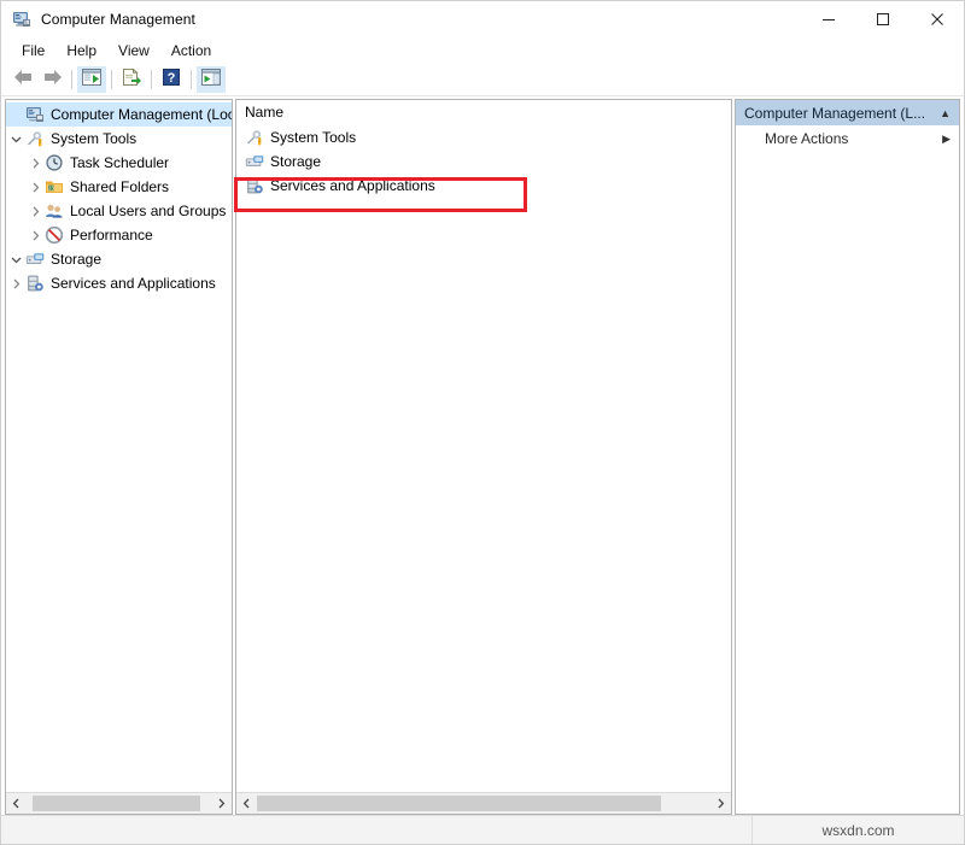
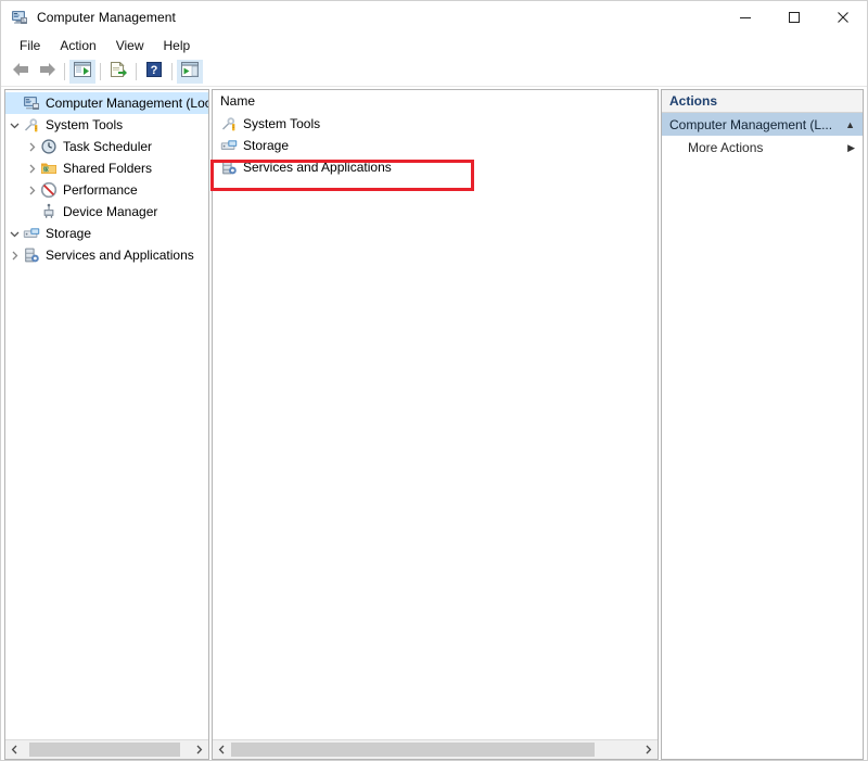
  Computer Management
  File
- Help
+ Action
  View
- Action
+ Help
  ?
  Computer Management (Loc
  System Tools
  Task Scheduler
  Shared Folders
- Local Users and Groups
  Performance
+ Device Manager
  Storage
  Services and Applications
  Name
  System Tools
  Storage
  Services and Applications
+ Actions
  Computer Management (L...
  ▲
  More Actions
  ▶
- wsxdn.com
